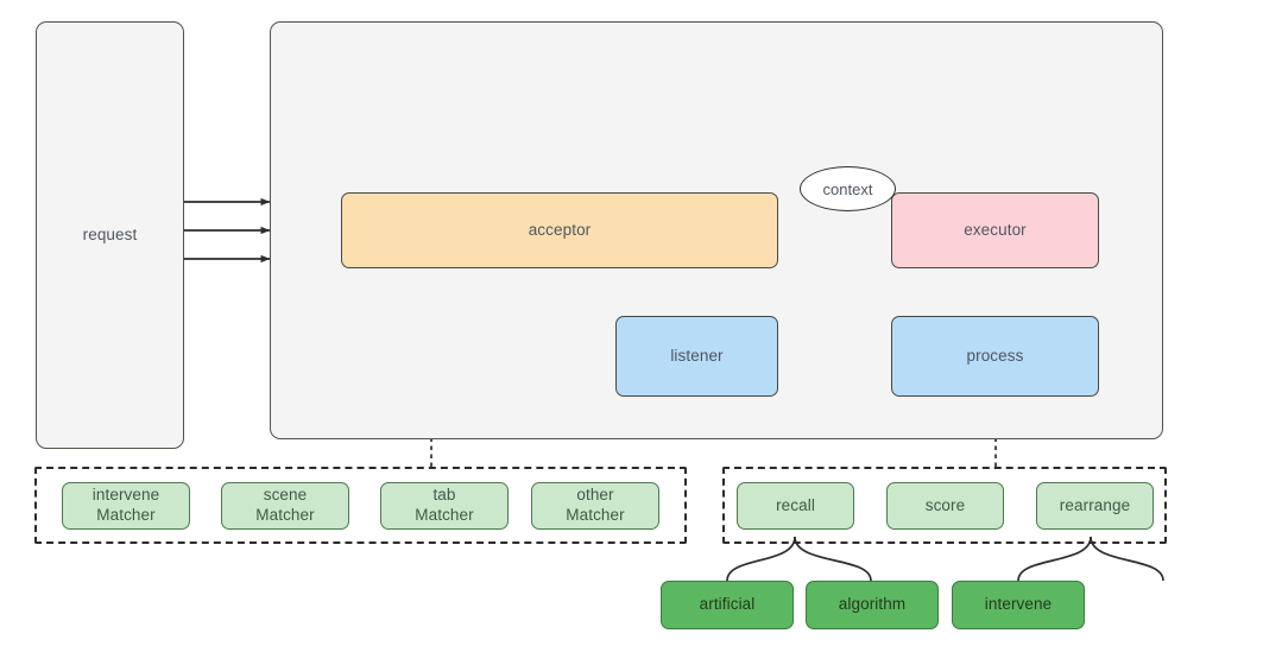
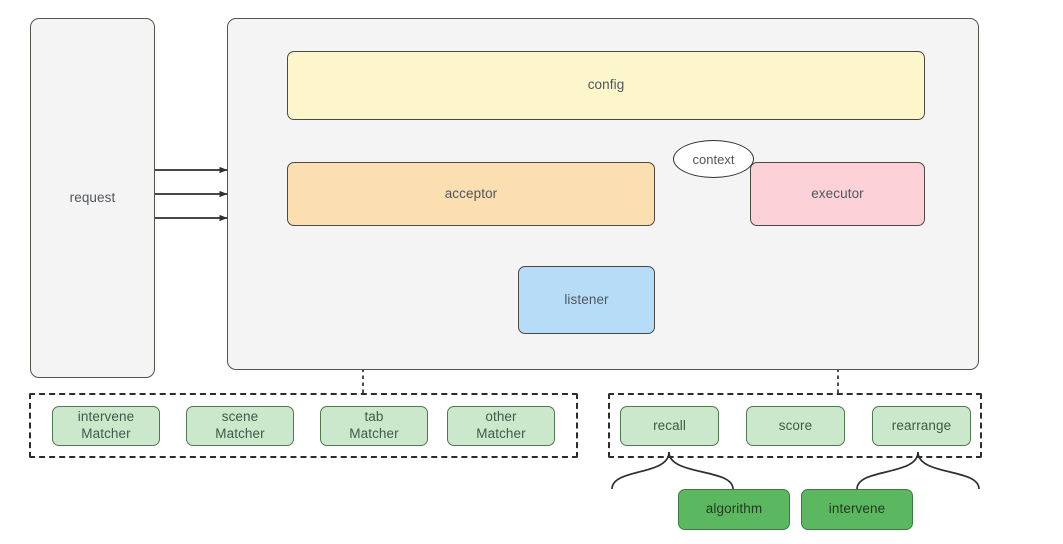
  request
+ config
  acceptor
  executor
  context
  listener
- process
  intervene
  Matcher
  scene
  Matcher
  tab
  Matcher
  other
  Matcher
  recall
  score
  rearrange
- artificial
  algorithm
  intervene
